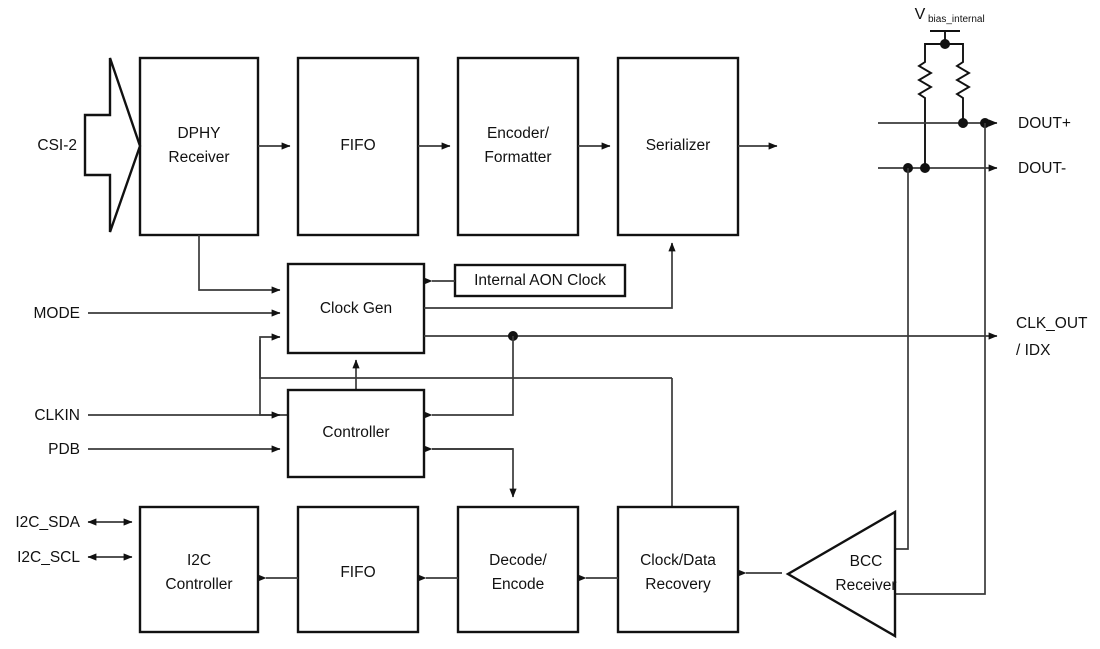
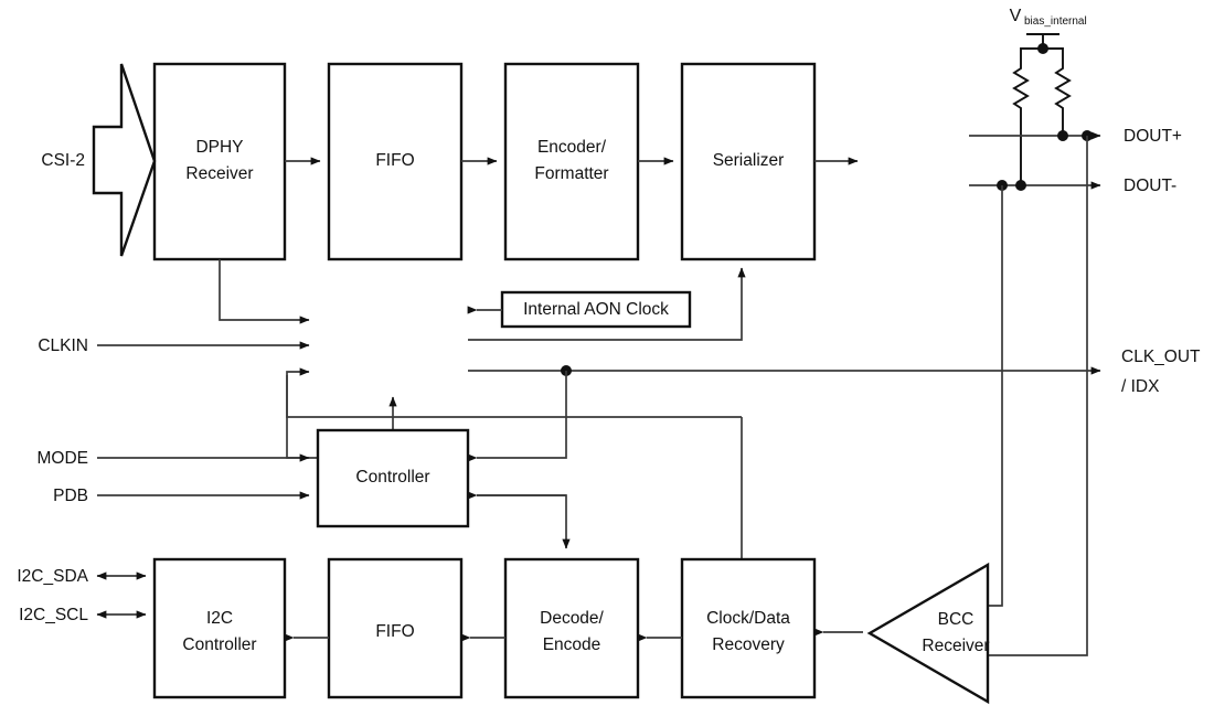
  DPHY
  Receiver
  FIFO
  Encoder/
  Formatter
  Serializer
  CSI-2
  V
  bias_internal
  DOUT+
  DOUT-
- Clock Gen
  Internal AON Clock
- MODE
+ CLKIN
  CLK_OUT
  / IDX
  Controller
- CLKIN
+ MODE
  PDB
  I2C
  Controller
  FIFO
  Decode/
  Encode
  Clock/Data
  Recovery
  BCC
  Receiver
  I2C_SDA
  I2C_SCL
